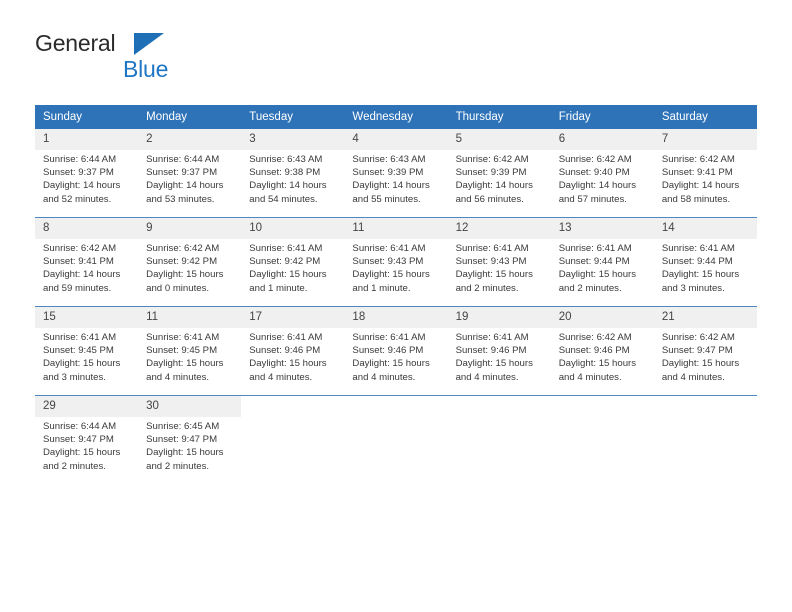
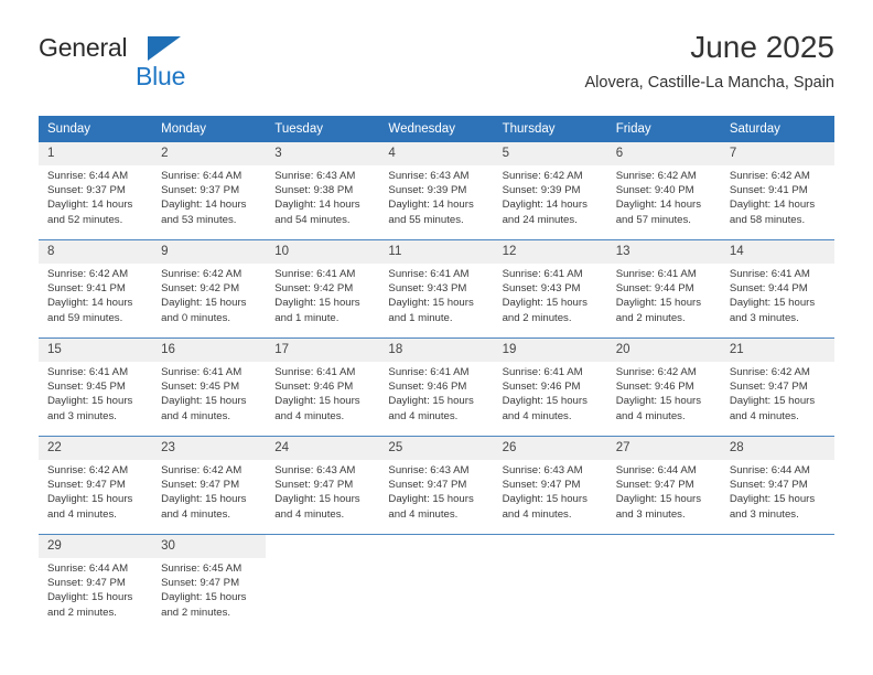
  General
  Blue
+ June 2025
+ Alovera, Castille-La Mancha, Spain
  Sunday	Monday	Tuesday	Wednesday	Thursday	Friday	Saturday
- 1Sunrise: 6:44 AMSunset: 9:37 PMDaylight: 14 hoursand 52 minutes.	2Sunrise: 6:44 AMSunset: 9:37 PMDaylight: 14 hoursand 53 minutes.	3Sunrise: 6:43 AMSunset: 9:38 PMDaylight: 14 hoursand 54 minutes.	4Sunrise: 6:43 AMSunset: 9:39 PMDaylight: 14 hoursand 55 minutes.	5Sunrise: 6:42 AMSunset: 9:39 PMDaylight: 14 hoursand 56 minutes.	6Sunrise: 6:42 AMSunset: 9:40 PMDaylight: 14 hoursand 57 minutes.	7Sunrise: 6:42 AMSunset: 9:41 PMDaylight: 14 hoursand 58 minutes.
+ 1Sunrise: 6:44 AMSunset: 9:37 PMDaylight: 14 hoursand 52 minutes.	2Sunrise: 6:44 AMSunset: 9:37 PMDaylight: 14 hoursand 53 minutes.	3Sunrise: 6:43 AMSunset: 9:38 PMDaylight: 14 hoursand 54 minutes.	4Sunrise: 6:43 AMSunset: 9:39 PMDaylight: 14 hoursand 55 minutes.	5Sunrise: 6:42 AMSunset: 9:39 PMDaylight: 14 hoursand 24 minutes.	6Sunrise: 6:42 AMSunset: 9:40 PMDaylight: 14 hoursand 57 minutes.	7Sunrise: 6:42 AMSunset: 9:41 PMDaylight: 14 hoursand 58 minutes.
  8Sunrise: 6:42 AMSunset: 9:41 PMDaylight: 14 hoursand 59 minutes.	9Sunrise: 6:42 AMSunset: 9:42 PMDaylight: 15 hoursand 0 minutes.	10Sunrise: 6:41 AMSunset: 9:42 PMDaylight: 15 hoursand 1 minute.	11Sunrise: 6:41 AMSunset: 9:43 PMDaylight: 15 hoursand 1 minute.	12Sunrise: 6:41 AMSunset: 9:43 PMDaylight: 15 hoursand 2 minutes.	13Sunrise: 6:41 AMSunset: 9:44 PMDaylight: 15 hoursand 2 minutes.	14Sunrise: 6:41 AMSunset: 9:44 PMDaylight: 15 hoursand 3 minutes.
- 15Sunrise: 6:41 AMSunset: 9:45 PMDaylight: 15 hoursand 3 minutes.	11Sunrise: 6:41 AMSunset: 9:45 PMDaylight: 15 hoursand 4 minutes.	17Sunrise: 6:41 AMSunset: 9:46 PMDaylight: 15 hoursand 4 minutes.	18Sunrise: 6:41 AMSunset: 9:46 PMDaylight: 15 hoursand 4 minutes.	19Sunrise: 6:41 AMSunset: 9:46 PMDaylight: 15 hoursand 4 minutes.	20Sunrise: 6:42 AMSunset: 9:46 PMDaylight: 15 hoursand 4 minutes.	21Sunrise: 6:42 AMSunset: 9:47 PMDaylight: 15 hoursand 4 minutes.
+ 15Sunrise: 6:41 AMSunset: 9:45 PMDaylight: 15 hoursand 3 minutes.	16Sunrise: 6:41 AMSunset: 9:45 PMDaylight: 15 hoursand 4 minutes.	17Sunrise: 6:41 AMSunset: 9:46 PMDaylight: 15 hoursand 4 minutes.	18Sunrise: 6:41 AMSunset: 9:46 PMDaylight: 15 hoursand 4 minutes.	19Sunrise: 6:41 AMSunset: 9:46 PMDaylight: 15 hoursand 4 minutes.	20Sunrise: 6:42 AMSunset: 9:46 PMDaylight: 15 hoursand 4 minutes.	21Sunrise: 6:42 AMSunset: 9:47 PMDaylight: 15 hoursand 4 minutes.
+ 22Sunrise: 6:42 AMSunset: 9:47 PMDaylight: 15 hoursand 4 minutes.	23Sunrise: 6:42 AMSunset: 9:47 PMDaylight: 15 hoursand 4 minutes.	24Sunrise: 6:43 AMSunset: 9:47 PMDaylight: 15 hoursand 4 minutes.	25Sunrise: 6:43 AMSunset: 9:47 PMDaylight: 15 hoursand 4 minutes.	26Sunrise: 6:43 AMSunset: 9:47 PMDaylight: 15 hoursand 4 minutes.	27Sunrise: 6:44 AMSunset: 9:47 PMDaylight: 15 hoursand 3 minutes.	28Sunrise: 6:44 AMSunset: 9:47 PMDaylight: 15 hoursand 3 minutes.
  29Sunrise: 6:44 AMSunset: 9:47 PMDaylight: 15 hoursand 2 minutes.	30Sunrise: 6:45 AMSunset: 9:47 PMDaylight: 15 hoursand 2 minutes.
